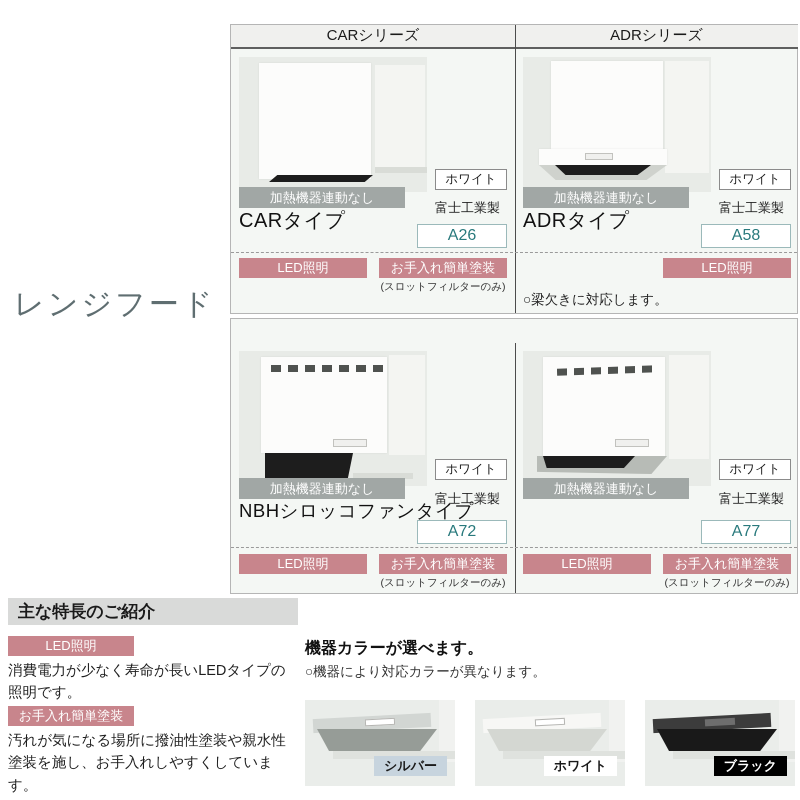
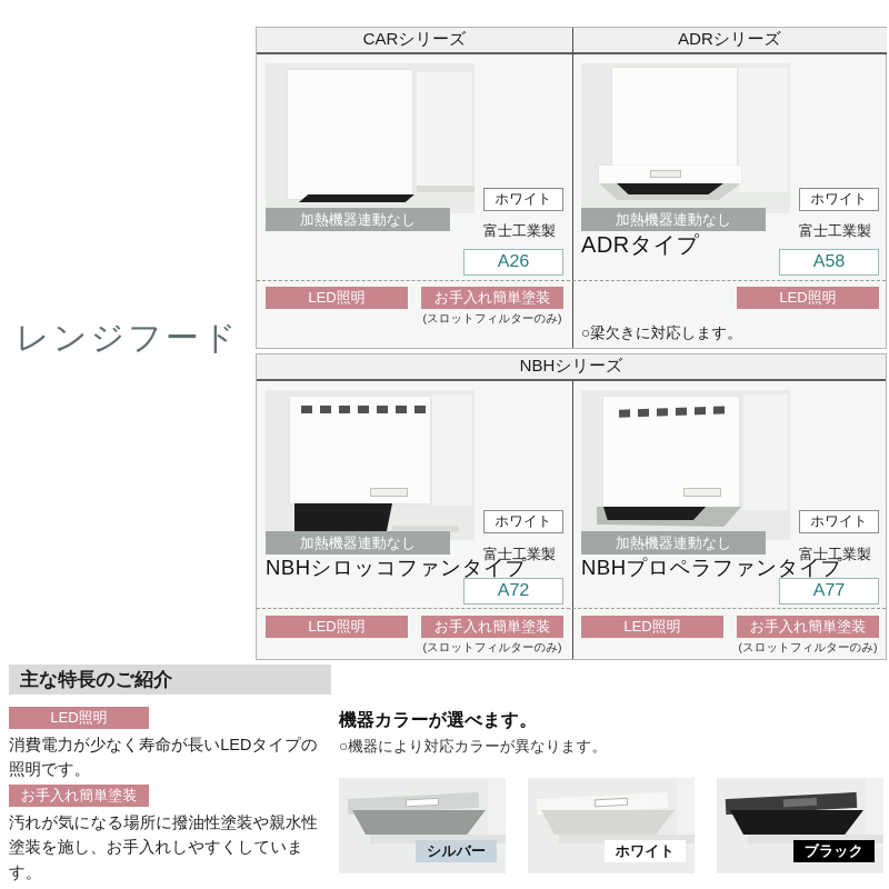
  レンジフード
  CARシリーズ
  ADRシリーズ
  加熱機器連動なし
  ホワイト
  富士工業製
- CARタイプ
  A26
  LED照明
  お手入れ簡単塗装
  (スロットフィルターのみ)
  加熱機器連動なし
  ホワイト
  富士工業製
  ADRタイプ
  A58
  LED照明
  ○梁欠きに対応します。
+ NBHシリーズ
  加熱機器連動なし
  ホワイト
  富士工業製
  NBHシロッコファンタイプ
  A72
  LED照明
  お手入れ簡単塗装
  (スロットフィルターのみ)
  加熱機器連動なし
  ホワイト
  富士工業製
+ NBHプロペラファンタイプ
  A77
  LED照明
  お手入れ簡単塗装
  (スロットフィルターのみ)
  主な特長のご紹介
  LED照明
  消費電力が少なく寿命が長いLEDタイプの照明です。
  お手入れ簡単塗装
  汚れが気になる場所に撥油性塗装や親水性塗装を施し、お手入れしやすくしています。
  機器カラーが選べます。
  ○機器により対応カラーが異なります。
  シルバー
  ホワイト
  ブラック
